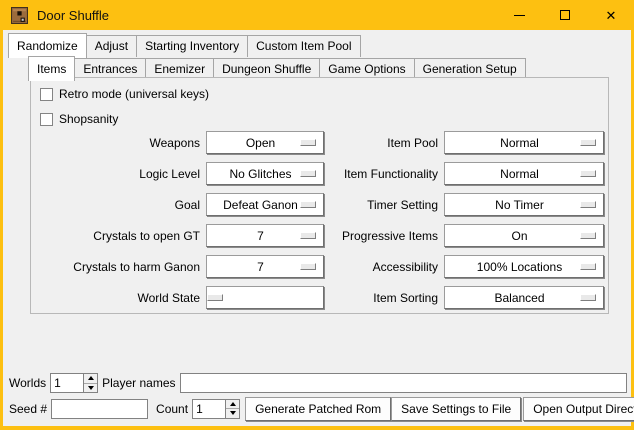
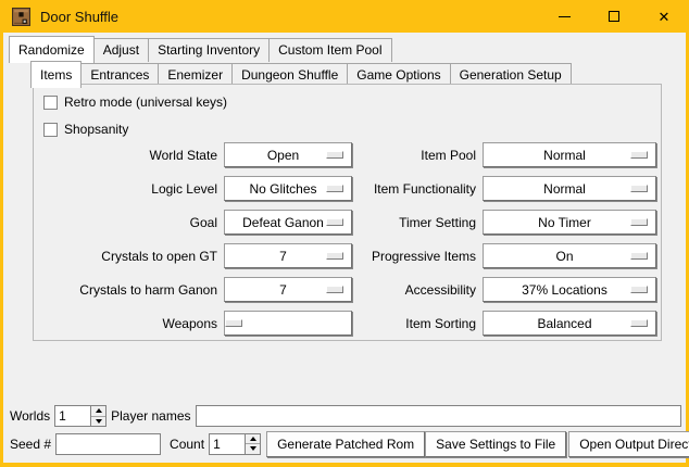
  Door Shuffle
  ✕
  Randomize
  Adjust
  Starting Inventory
  Custom Item Pool
  Items
  Entrances
  Enemizer
  Dungeon Shuffle
  Game Options
  Generation Setup
  Retro mode (universal keys)
  Shopsanity
- Weapons
+ World State
  Open
  Logic Level
  No Glitches
  Goal
  Defeat Ganon
  Crystals to open GT
  7
  Crystals to harm Ganon
  7
- World State
+ Weapons
  Item Pool
  Normal
  Item Functionality
  Normal
  Timer Setting
  No Timer
  Progressive Items
  On
  Accessibility
- 100% Locations
+ 37% Locations
  Item Sorting
  Balanced
  Worlds
  1
  Player names
  Seed #
  Count
  1
  Generate Patched Rom
  Save Settings to File
  Open Output Direc
